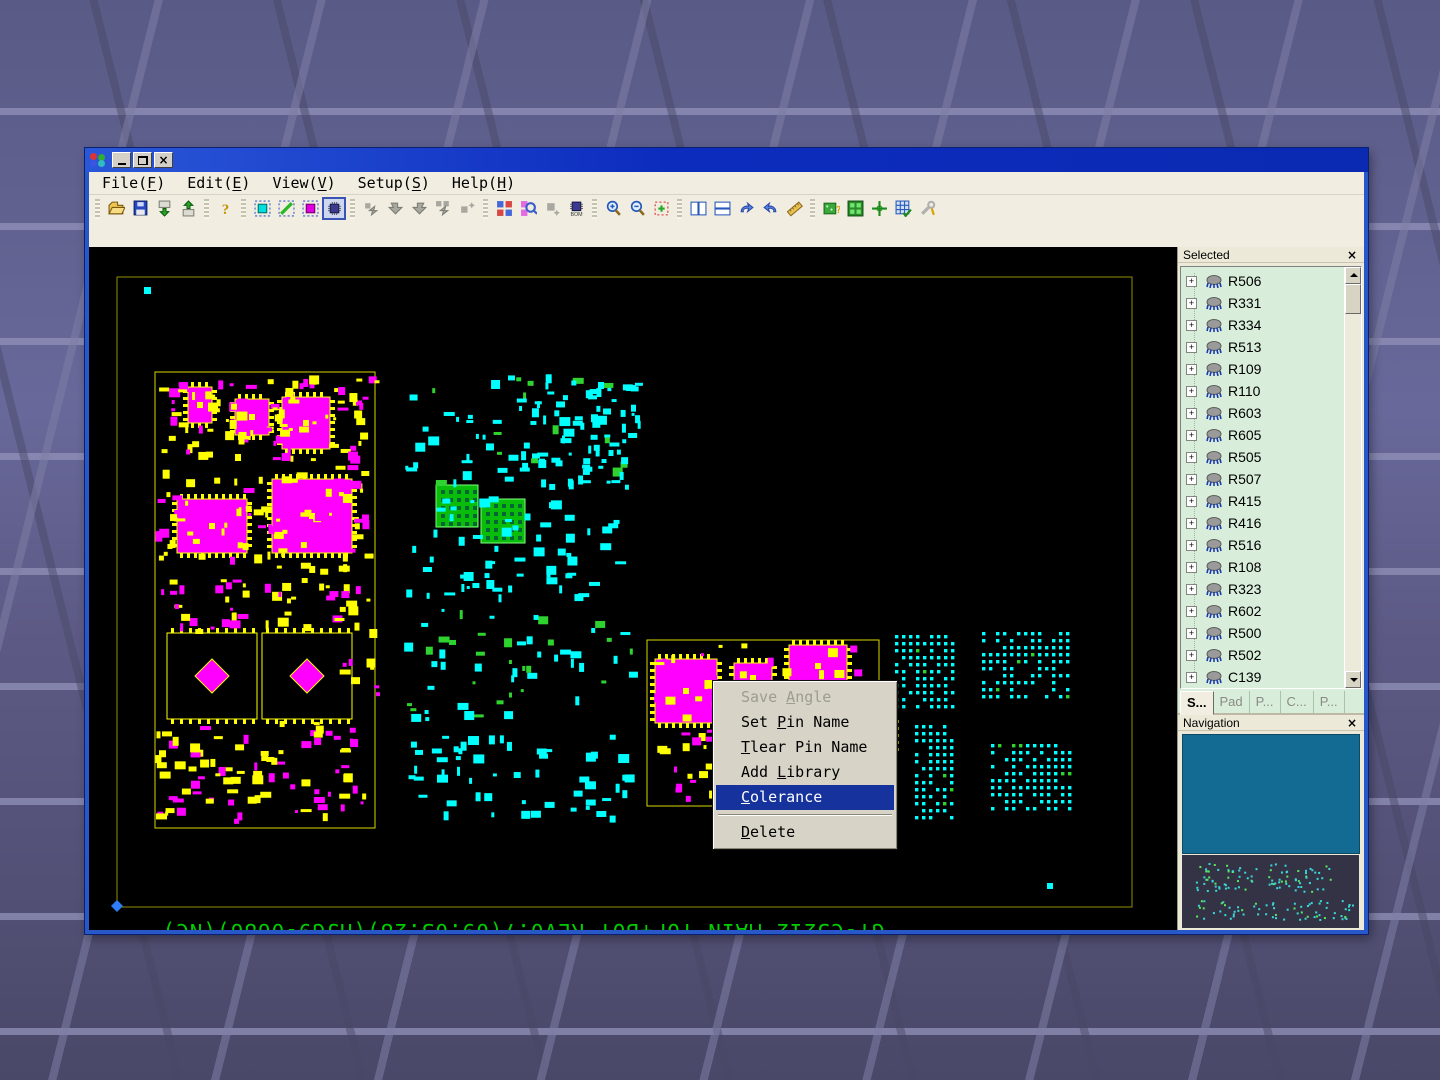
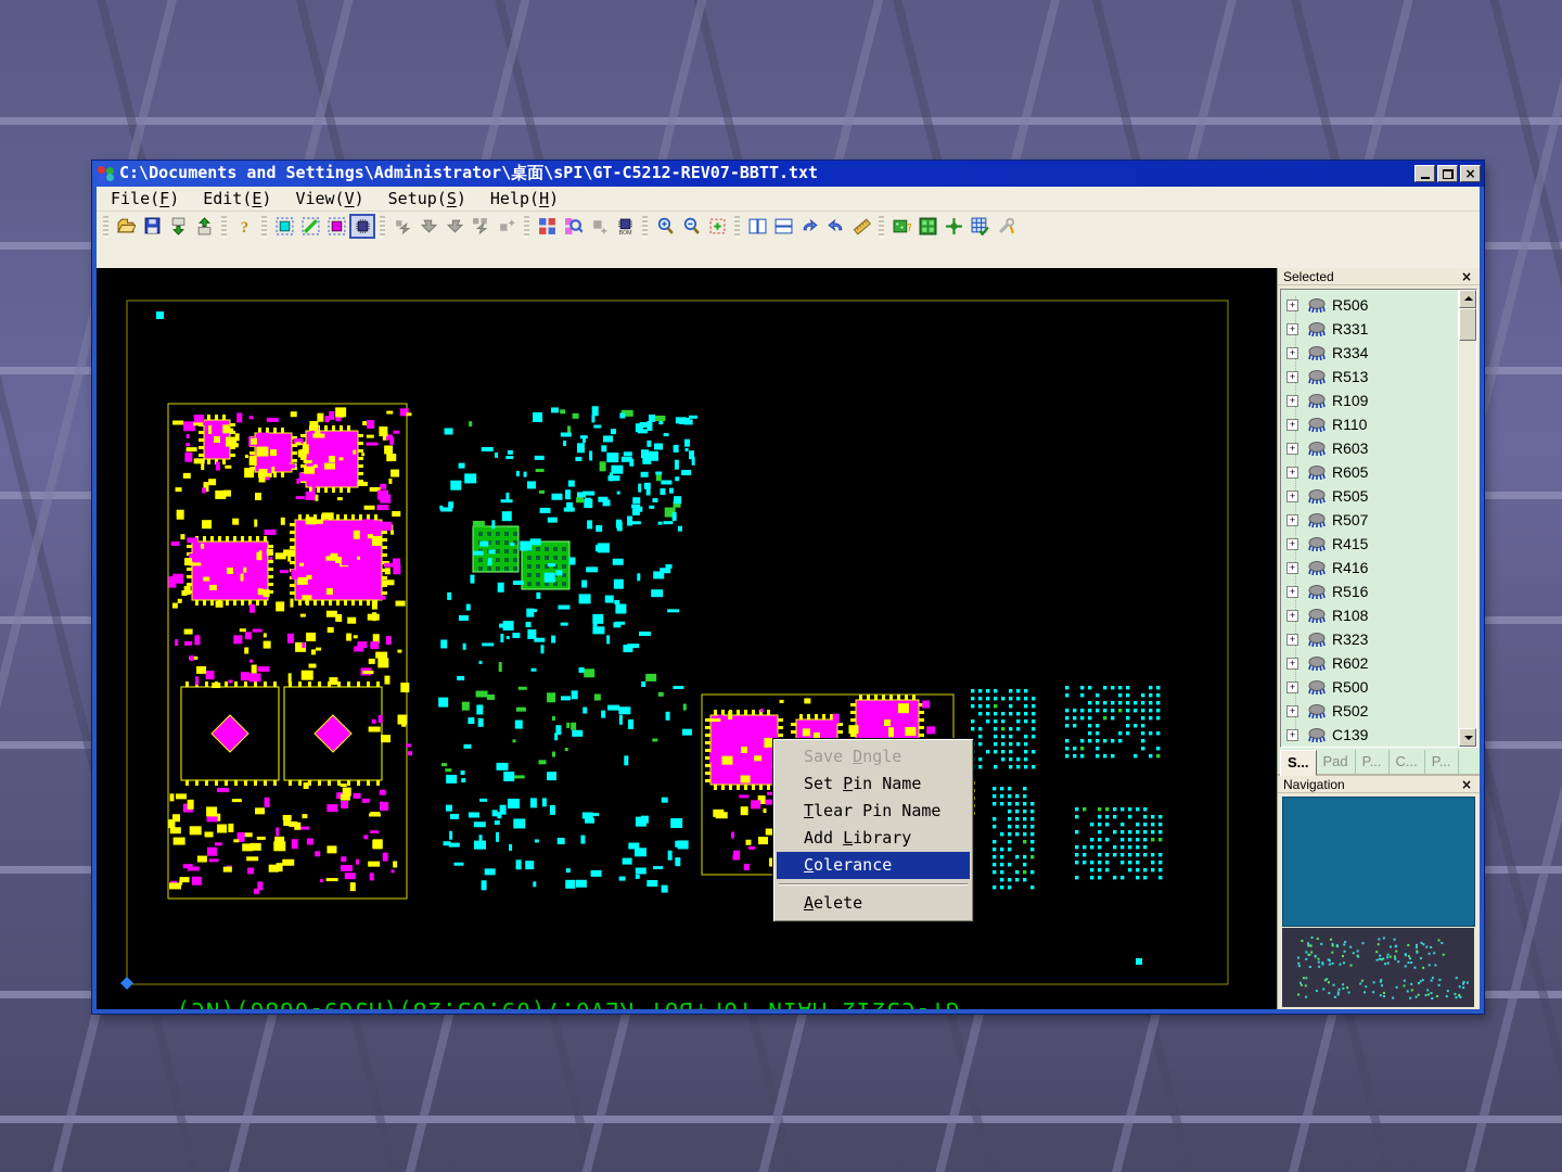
+ C:\Documents and Settings\Administrator\桌面\sPI\GT-C5212-REV07-BBTT.txt
  ×
  File(F)
  Edit(E)
  View(V)
  Setup(S)
  Help(H)
  ?
  ?
  Selected
  ×
  +
  R506
  +
  R331
  +
  R334
  +
  R513
  +
  R109
  +
  R110
  +
  R603
  +
  R605
  +
  R505
  +
  R507
  +
  R415
  +
  R416
  +
  R516
  +
  R108
  +
  R323
  +
  R602
  +
  R500
  +
  R502
  +
  C139
  S...
  Pad
  P...
  C...
  P...
  Navigation
  ×
- Save Angle
+ Save Dngle
  Set Pin Name
  Tlear Pin Name
  Add Library
  Colerance
- Delete
+ Aelete
